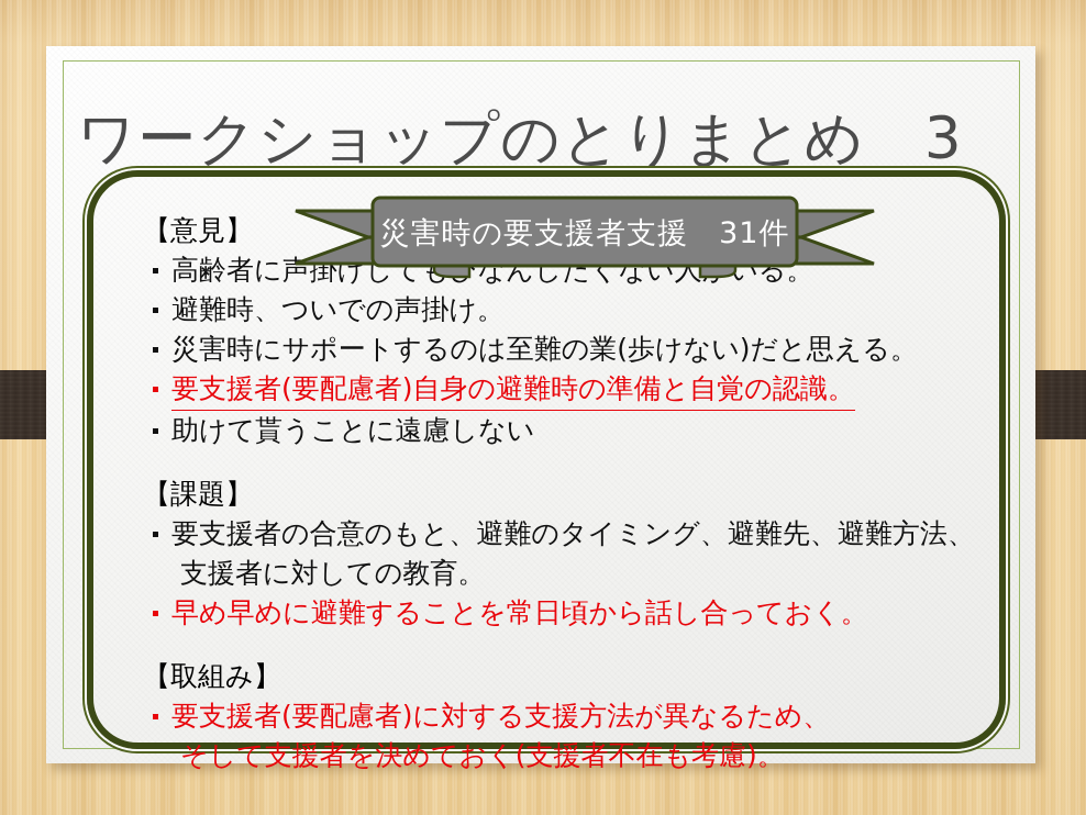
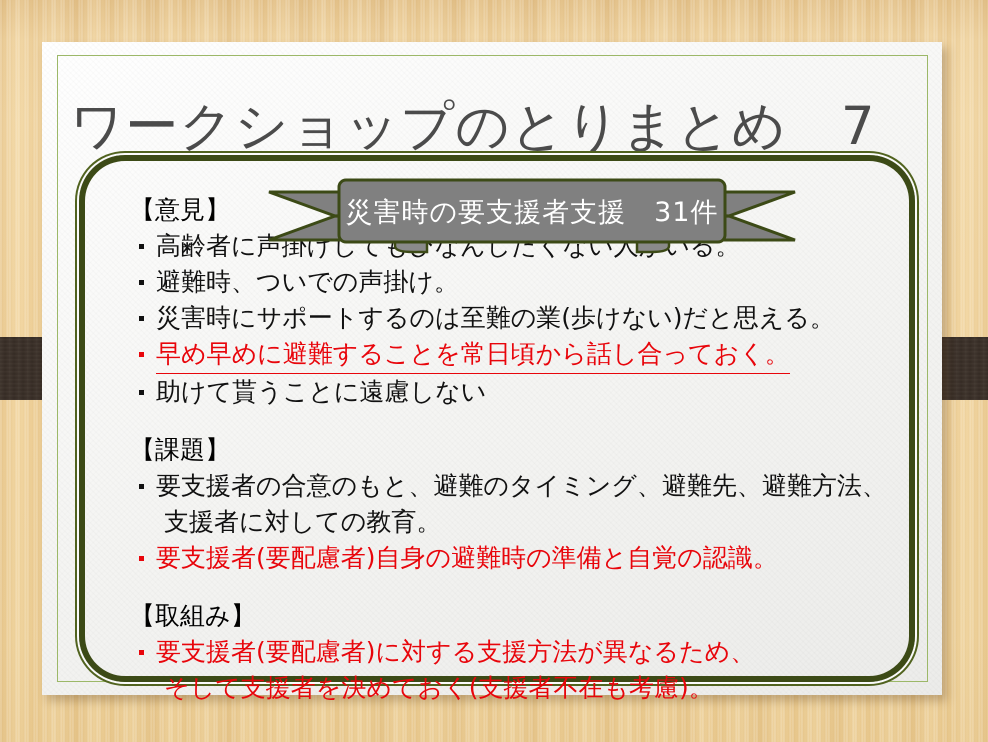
- ワークショップのとりまとめ 3
+ ワークショップのとりまとめ 7
  災害時の要支援者支援 31件
  【意見】
  高齢者に声掛けしてなんしたくない人いる。
  避難時、ついでの声掛け。
  災害時にサポートするのは至難の業(歩けない)だと思える。
- 要支援者(要配慮者)自身の避難時の準備と自覚の認識。
+ 早め早めに避難することを常日頃から話し合っておく。
  助けて貰うことに遠慮しない
  【課題】
  要支援者の合意のもと、避難のタイミング、避難先、避難方法、
  支援者に対しての教育。
- 早め早めに避難することを常日頃から話し合っておく。
+ 要支援者(要配慮者)自身の避難時の準備と自覚の認識。
  【取組み】
  要支援者(要配慮者)に対する支援方法が異なるため、
  そして支援者を決めておく(支援者不在も考慮)。
